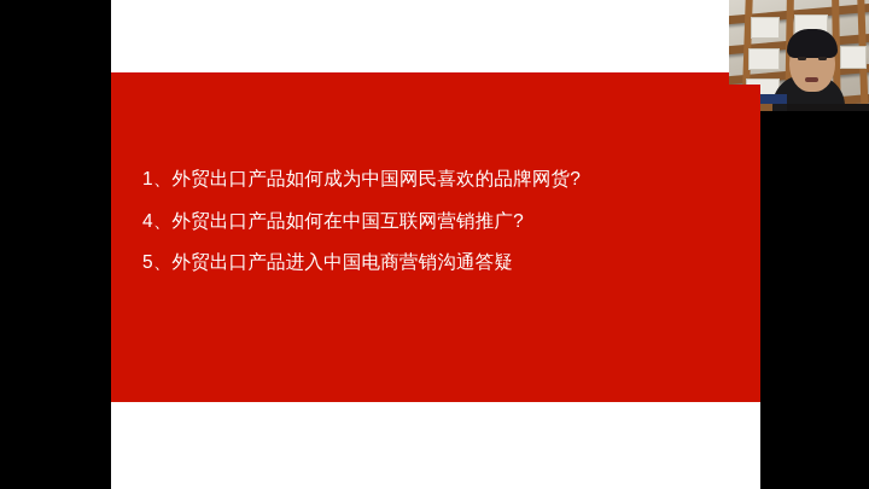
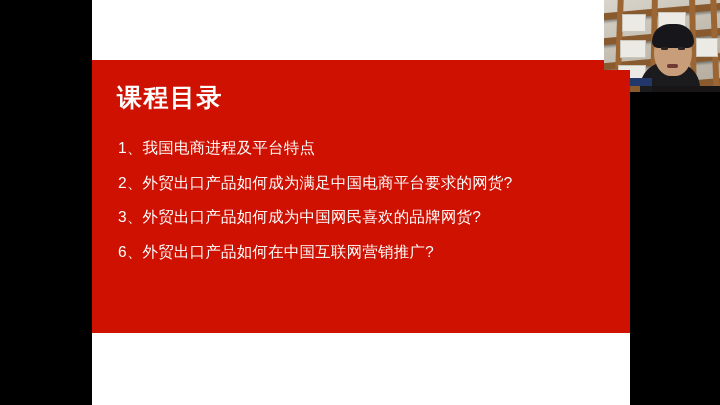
+ 课程目录
+ 1、我国电商进程及平台特点
+ 2、外贸出口产品如何成为满足中国电商平台要求的网货?
- 1、外贸出口产品如何成为中国网民喜欢的品牌网货?
+ 3、外贸出口产品如何成为中国网民喜欢的品牌网货?
- 4、外贸出口产品如何在中国互联网营销推广?
+ 6、外贸出口产品如何在中国互联网营销推广?
- 5、外贸出口产品进入中国电商营销沟通答疑
